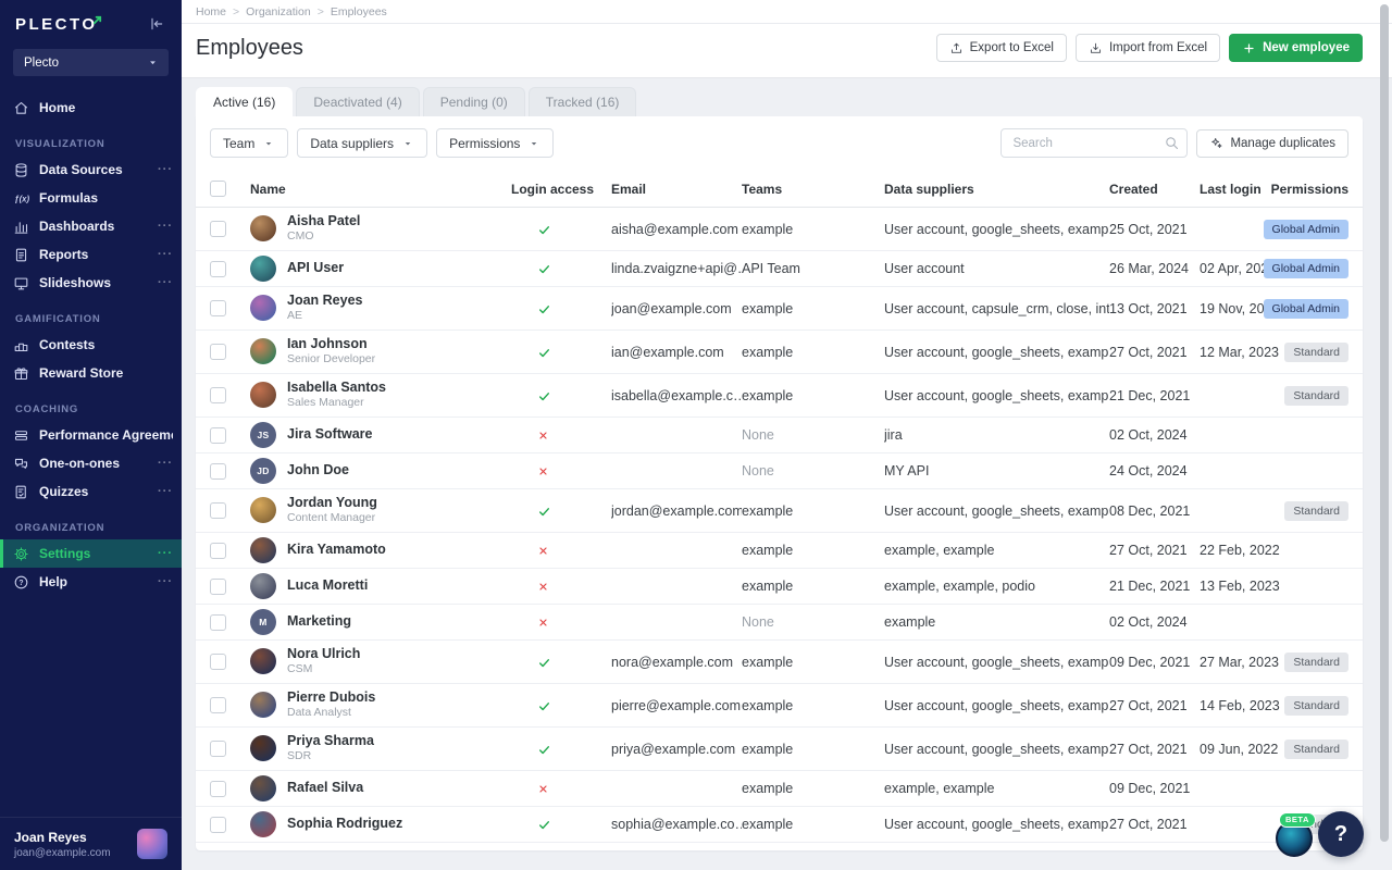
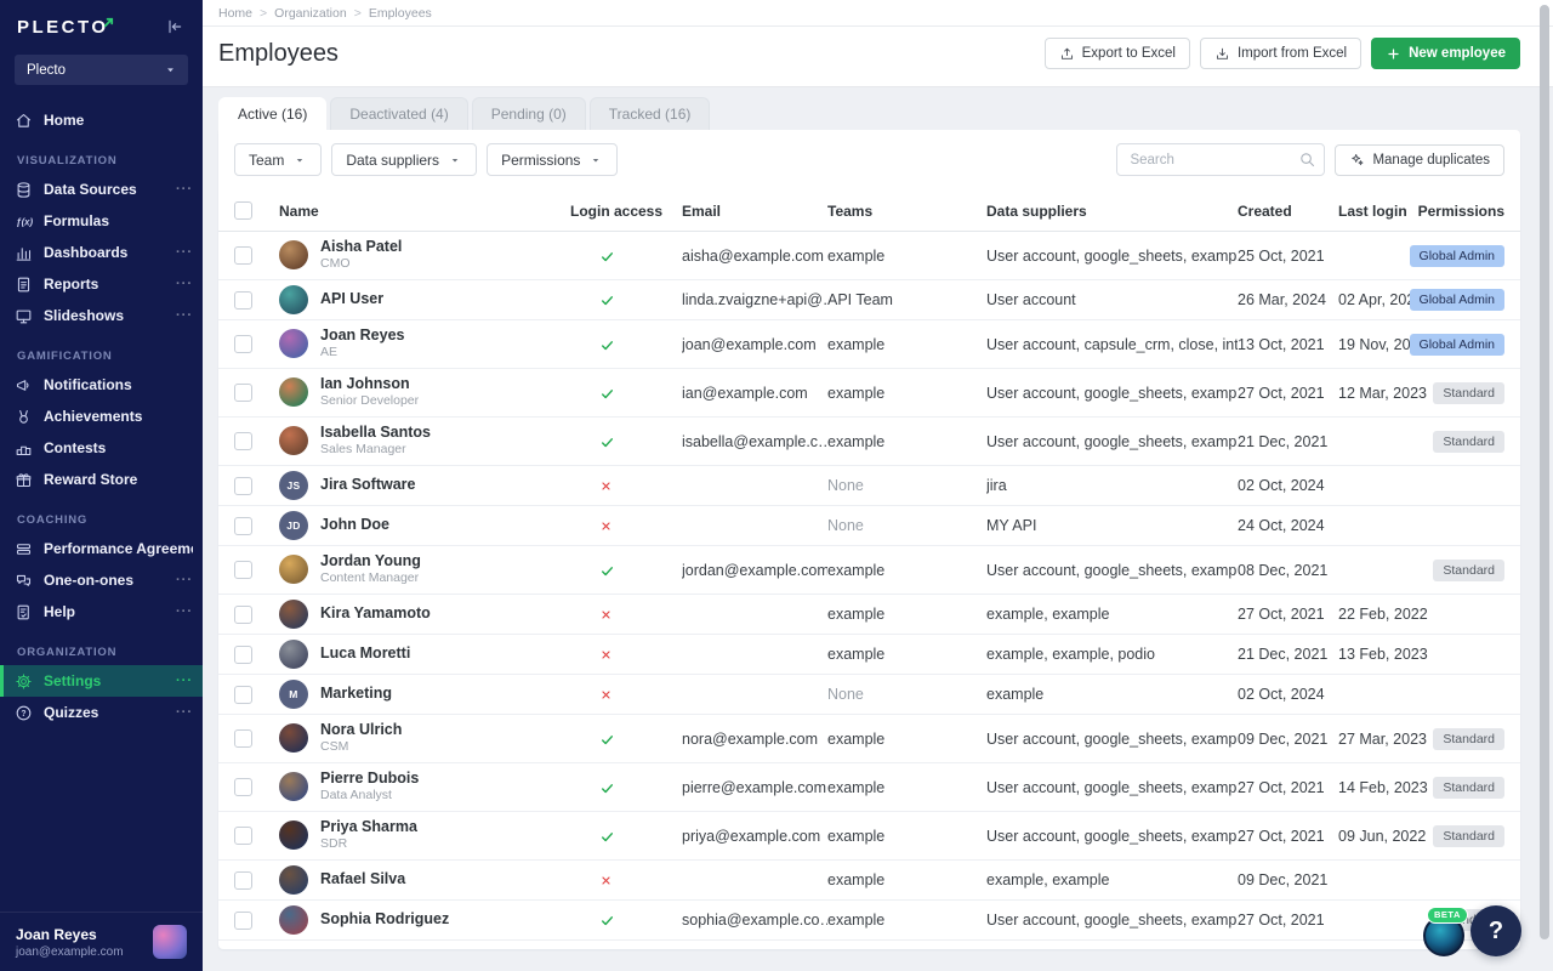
  PLECTO
  Plecto
  Home
  VISUALIZATION
  Data Sources
  ···
  ƒ(x)
  Formulas
  Dashboards
  ···
  Reports
  ···
  Slideshows
  ···
  GAMIFICATION
+ Notifications
+ Achievements
  Contests
  Reward Store
  COACHING
  Performance Agreem
  One-on-ones
  ···
- Quizzes
+ Help
  ···
  ORGANIZATION
  Settings
  ···
- Help
+ Quizzes
  ···
  Joan Reyes
  joan@example.com
  Home
  >
  Organization
  >
  Employees
  Employees
  Export to Excel
  Import from Excel
  New employee
  Active (16)
  Deactivated (4)
  Pending (0)
  Tracked (16)
  Team
  Data suppliers
  Permissions
  Search
  Manage duplicates
  Name
  Login access
  Email
  Teams
  Data suppliers
  Created
  Last login
  Permissions
  Aisha Patel
  CMO
  aisha@example.com
  example
  User account, google_sheets, examp
  25 Oct, 2021
  Global Admin
  API User
  linda.zvaigzne+api@
  API Team
  User account
  26 Mar, 2024
  02 Apr, 20
  Global Admin
  Joan Reyes
  AE
  joan@example.com
  example
  User account, capsule_crm, close, int
  13 Oct, 2021
  19 Nov, 20
  Global Admin
  Ian Johnson
  Senior Developer
  ian@example.com
  example
  User account, google_sheets, examp
  27 Oct, 2021
  12 Mar, 2023
  Standard
  Isabella Santos
  Sales Manager
  isabella@example.c…
  example
  User account, google_sheets, examp
  21 Dec, 2021
  Standard
  JS
  Jira Software
  None
  jira
  02 Oct, 2024
  JD
  John Doe
  None
  MY API
  24 Oct, 2024
  Jordan Young
  Content Manager
  jordan@example.com
  example
  User account, google_sheets, examp
  08 Dec, 2021
  Standard
  Kira Yamamoto
  example
  example, example
  27 Oct, 2021
  22 Feb, 2022
  Luca Moretti
  example
  example, example, podio
  21 Dec, 2021
  13 Feb, 2023
  M
  Marketing
  None
  example
  02 Oct, 2024
  Nora Ulrich
  CSM
  nora@example.com
  example
  User account, google_sheets, examp
  09 Dec, 2021
  27 Mar, 2023
  Standard
  Pierre Dubois
  Data Analyst
  pierre@example.com
  example
  User account, google_sheets, examp
  27 Oct, 2021
  14 Feb, 2023
  Standard
  Priya Sharma
  SDR
  priya@example.com
  example
  User account, google_sheets, examp
  27 Oct, 2021
  09 Jun, 2022
  Standard
  Rafael Silva
  example
  example, example
  09 Dec, 2021
  Sophia Rodriguez
  sophia@example.co…
  example
  User account, google_sheets, examp
  27 Oct, 2021
  BETA
  ?
